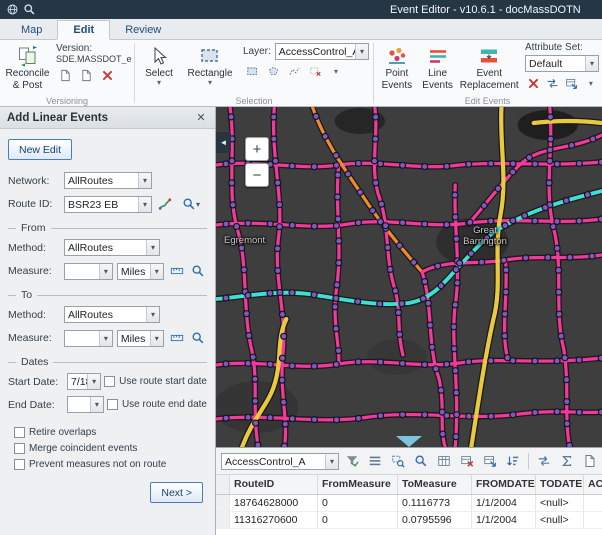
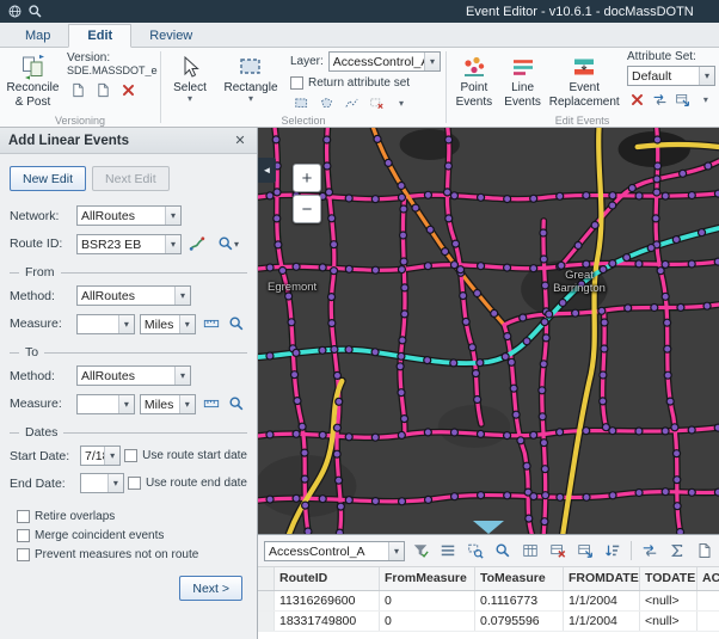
  Event Editor - v10.6.1 - docMassDOTN
  Map
  Edit
  Review
  Reconcile & Post
  Version:
  Versioning
  Select
  Rectangle
  Layer:
  AccessControl_
+ Return attribute set
  Selection
  Point Events
  Line Events
  Event Replacement
  Attribute Set:
  Default
  Edit Events
  Add Linear Events
  New Edit
+ Next Edit
  Network:
  AllRoutes
  Route ID:
  BSR23 EB
  From
  Method:
  AllRoutes
  Measure:
  Miles
  To
  Method:
  AllRoutes
  Measure:
  Miles
  Dates
  Start Date:
  Use route start date
  End Date:
  Use route end date
  Retire overlaps
  Merge coincident events
  Prevent measures not on route
  Next >
  Egremont
  Great
  Barrington
  ◄
  +
  −
  AccessControl_A
  RouteID
  FromMeasure
  ToMeasure
  FROMDATE
  TODATE
  AC
- 18764628000
+ 11316269600
  0
  0.1116773
  1/1/2004
  <null>
- 11316270600
+ 18331749800
  0
  0.0795596
  1/1/2004
  <null>
